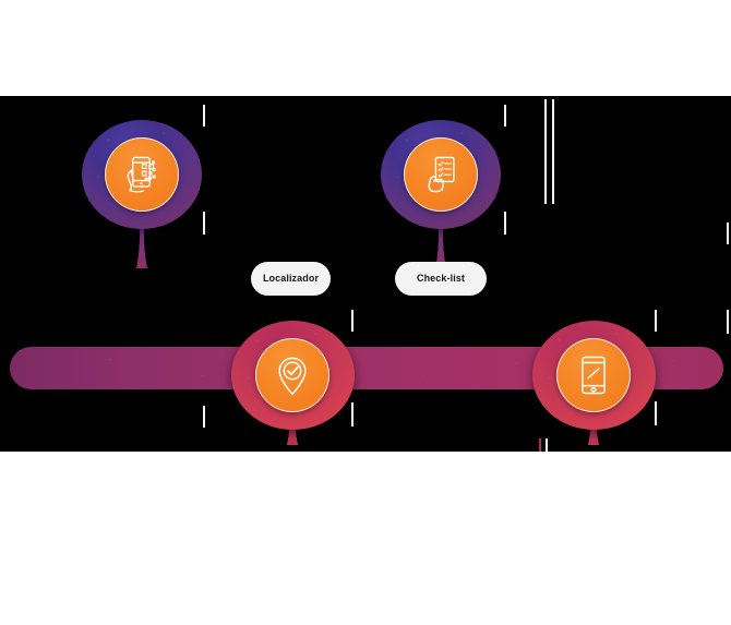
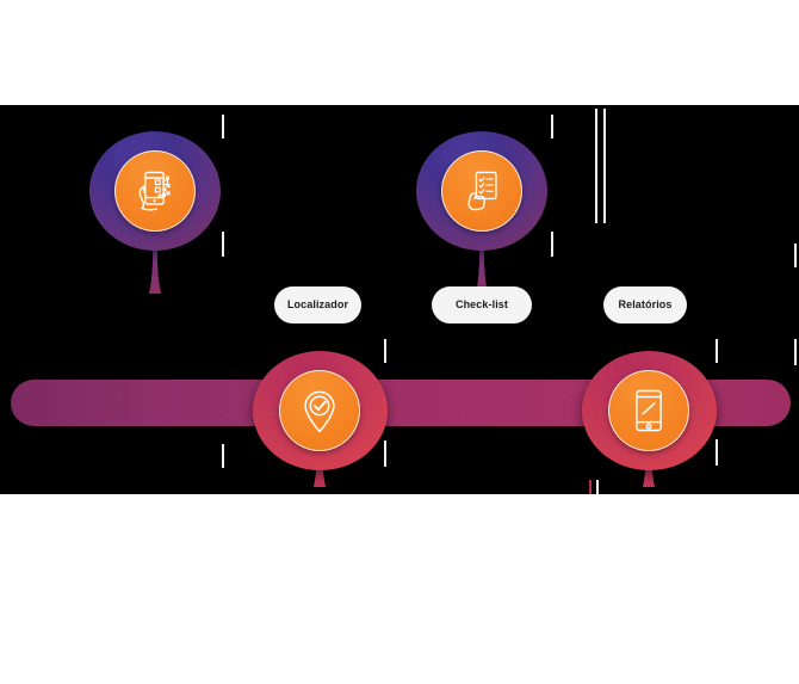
  Localizador
  Check-list
+ Relatórios
